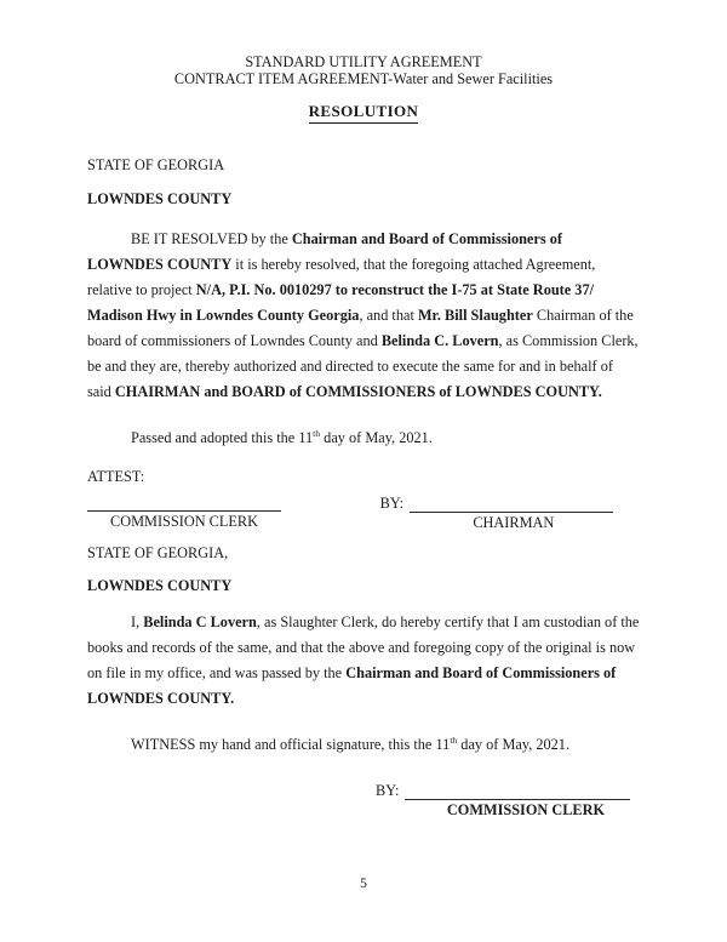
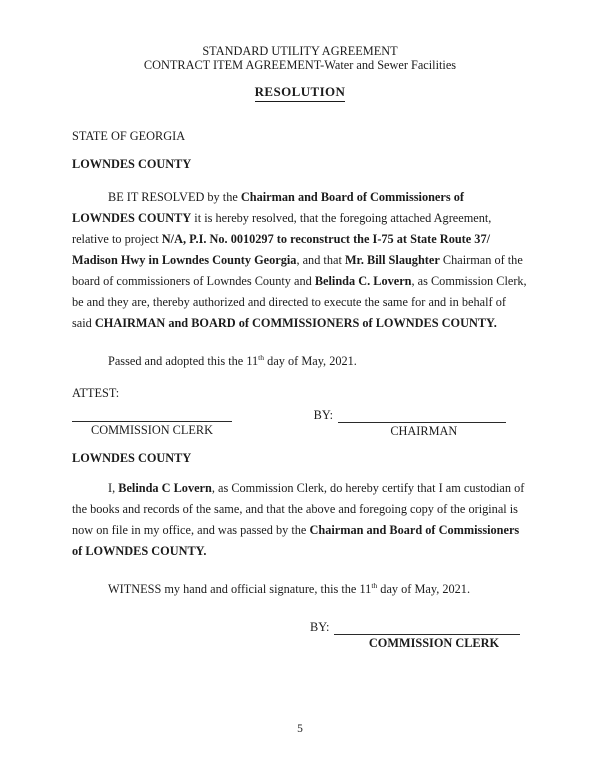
  STANDARD UTILITY AGREEMENT
  CONTRACT ITEM AGREEMENT-Water and Sewer Facilities
  RESOLUTION
  STATE OF GEORGIA
  LOWNDES COUNTY
  BE IT RESOLVED by the Chairman and Board of Commissioners of LOWNDES COUNTY it is hereby resolved, that the foregoing attached Agreement, relative to project N/A, P.I. No. 0010297 to reconstruct the I-75 at State Route 37/ Madison Hwy in Lowndes County Georgia, and that Mr. Bill Slaughter Chairman of the board of commissioners of Lowndes County and Belinda C. Lovern, as Commission Clerk, be and they are, thereby authorized and directed to execute the same for and in behalf of said CHAIRMAN and BOARD of COMMISSIONERS of LOWNDES COUNTY.
  Passed and adopted this the 11th day of May, 2021.
  ATTEST:
  COMMISSION CLERK
  BY:
  CHAIRMAN
- STATE OF GEORGIA,
  LOWNDES COUNTY
- I, Belinda C Lovern, as Slaughter Clerk, do hereby certify that I am custodian of the books and records of the same, and that the above and foregoing copy of the original is now on file in my office, and was passed by the Chairman and Board of Commissioners of LOWNDES COUNTY.
+ I, Belinda C Lovern, as Commission Clerk, do hereby certify that I am custodian of the books and records of the same, and that the above and foregoing copy of the original is now on file in my office, and was passed by the Chairman and Board of Commissioners of LOWNDES COUNTY.
  WITNESS my hand and official signature, this the 11th day of May, 2021.
  BY:
  COMMISSION CLERK
  5
